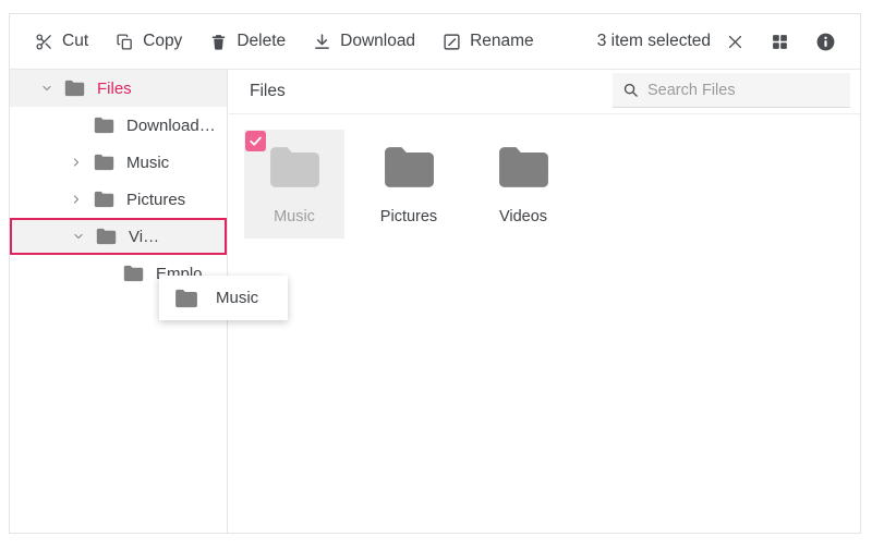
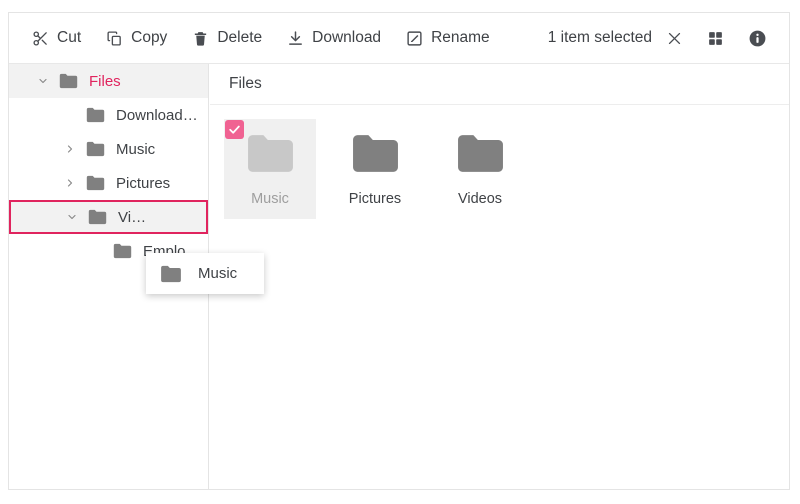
  Cut
  Copy
  Delete
  Download
  Rename
- 3 item selected
+ 1 item selected
  Files
  Download…
  Music
  Pictures
  Vi…
  Emplo…
  Files
- Search Files
  Music
  Pictures
  Videos
  Music
